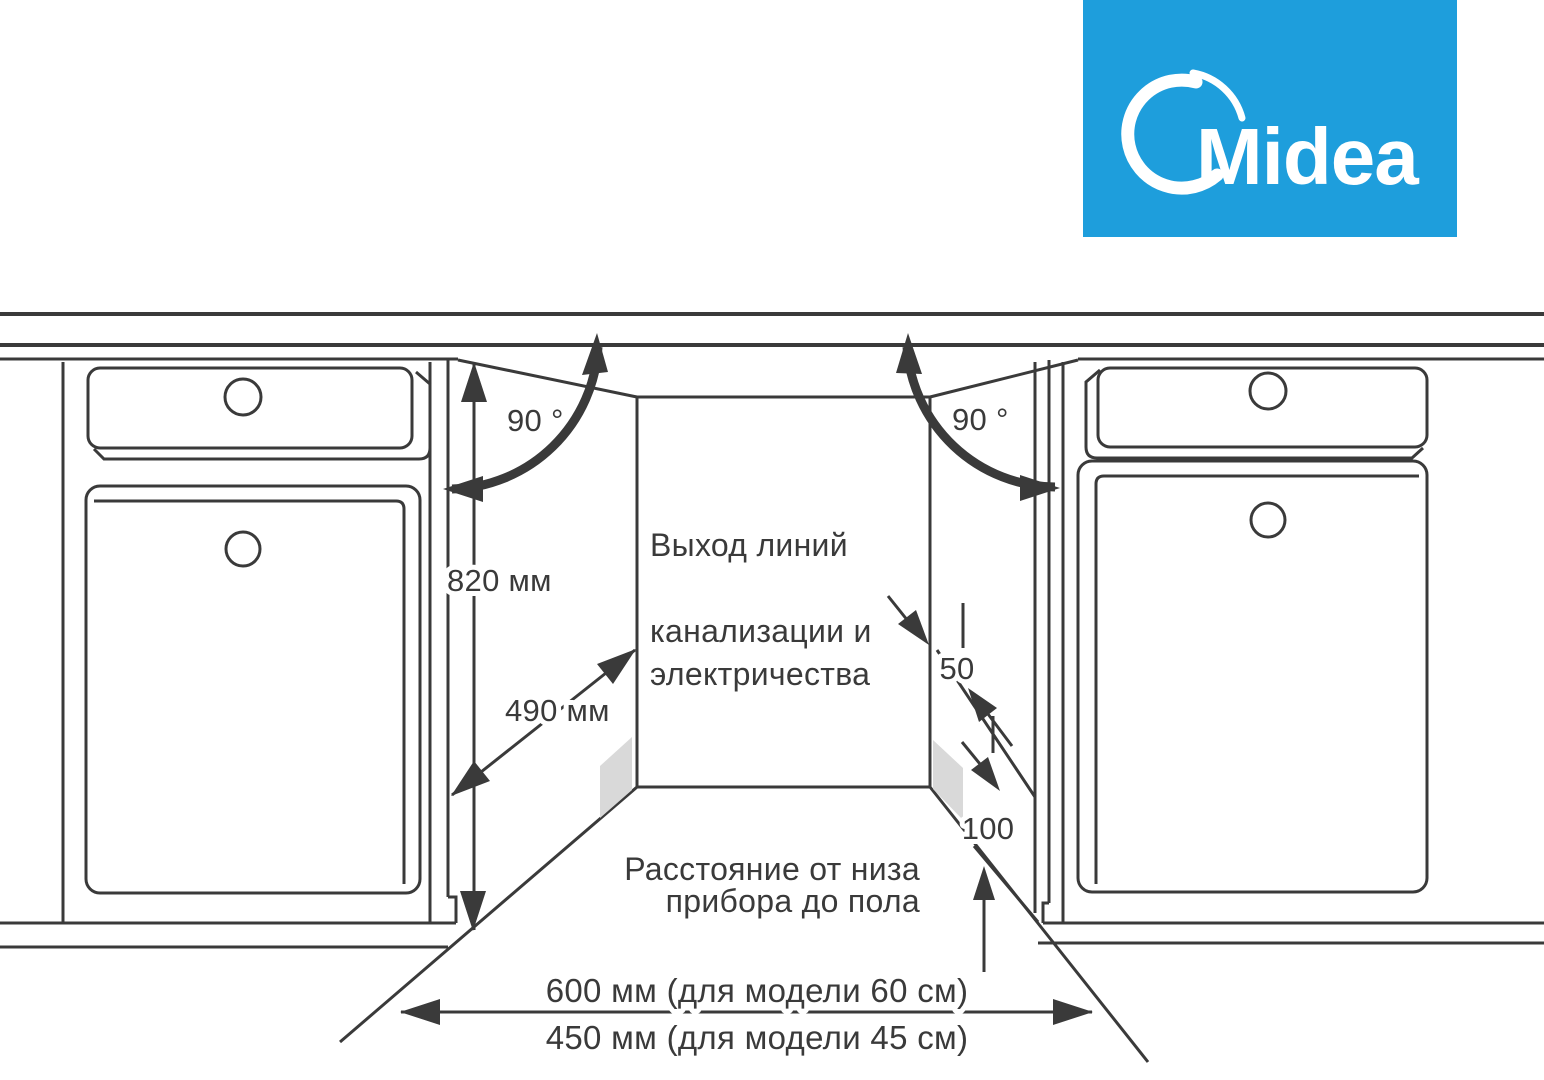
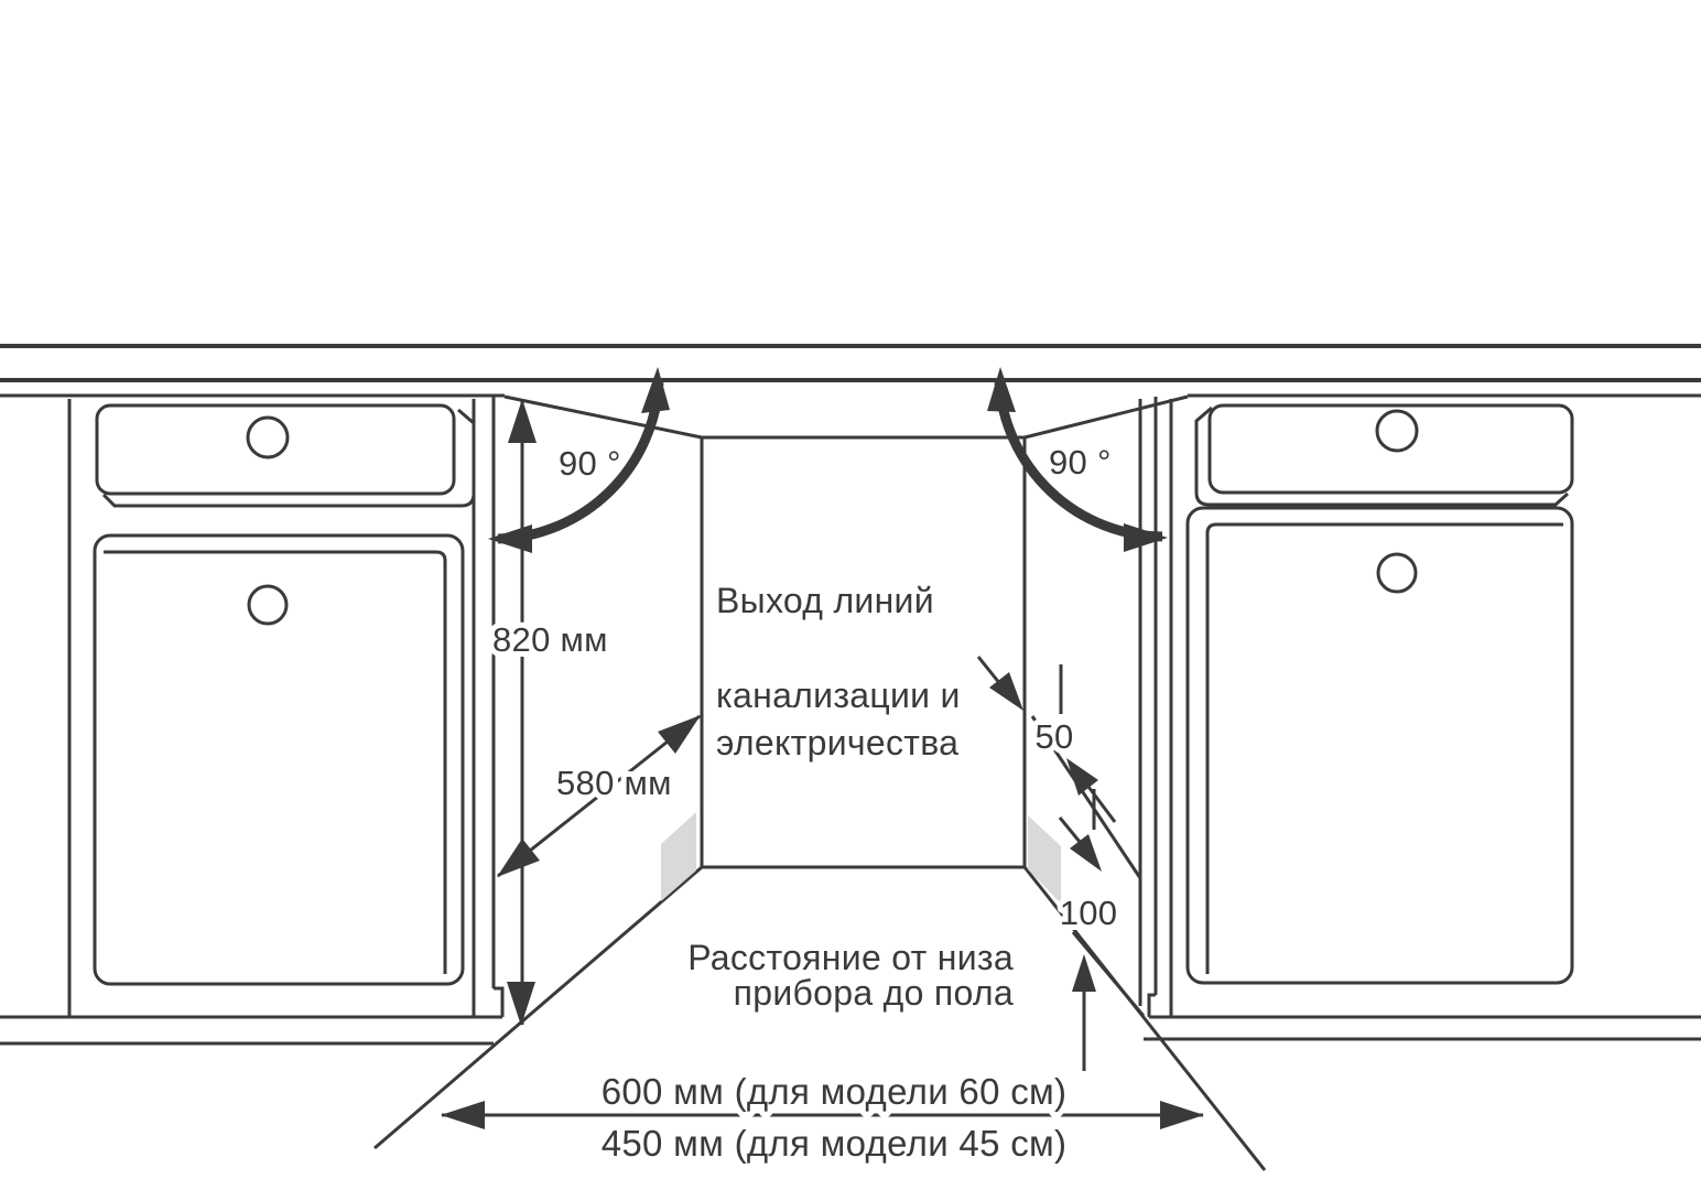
- Midea
  90 °
  90 °
  820 мм
- 490 мм
+ 580 мм
  Выход линий
  канализации и
  электричества
  50
  100
  Расстояние от низа
  прибора до пола
  600 мм (для модели 60 см)
  450 мм (для модели 45 см)
